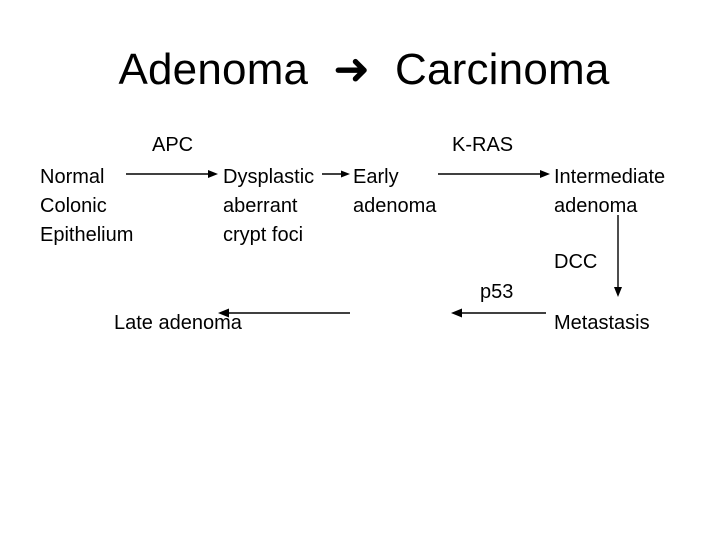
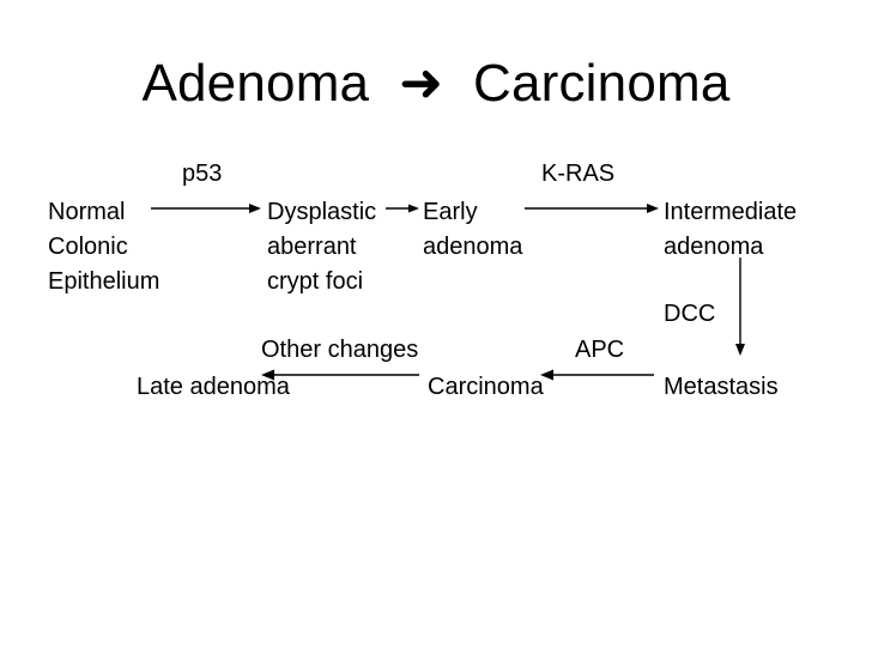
  Adenoma ➜ Carcinoma
  Normal
  Colonic
  Epithelium
  Dysplastic
  aberrant
  crypt foci
  Early
  adenoma
  Intermediate
  adenoma
  Metastasis
+ Carcinoma
  Late adenoma
- APC
+ p53
  K-RAS
  DCC
- p53
+ APC
+ Other changes
